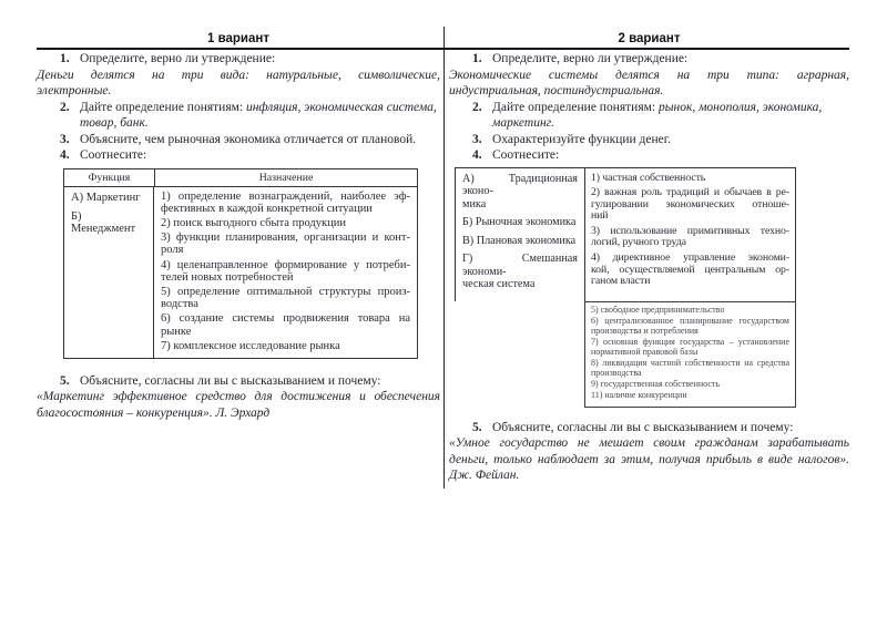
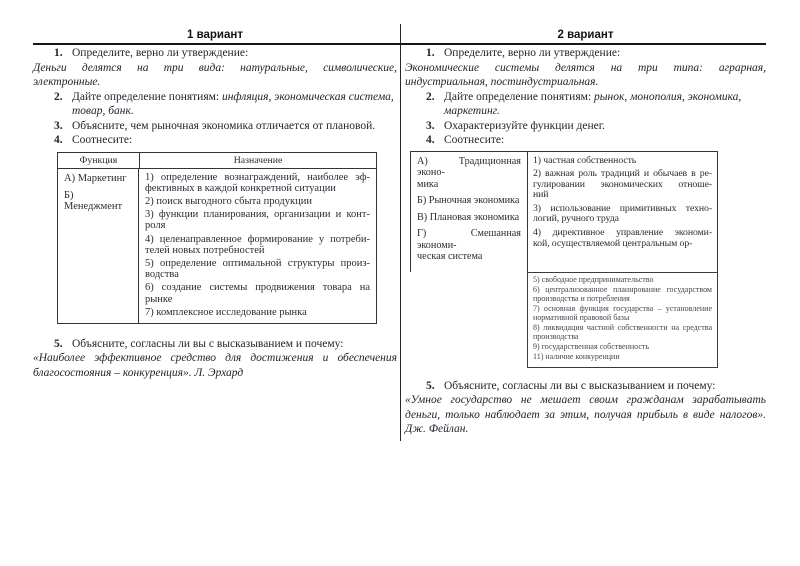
  1 вариант
  1.
  Определите, верно ли утверждение:
  Деньги делятся на три вида: натуральные, символические,
  электронные.
  2.
  Дайте определение понятиям: инфляция, экономическая система, товар, банк.
  3.
  Объясните, чем рыночная экономика отличается от плановой.
  4.
  Соотнесите:
  Функция
  Назначение
  А) Маркетинг
  Б) Менеджмент
  1) определение вознаграждений, наиболее эф-
  фективных в каждой конкретной ситуации
  2) поиск выгодного сбыта продукции
  3) функции планирования, организации и конт-
  роля
  4) целенаправленное формирование у потреби-
  телей новых потребностей
  5) определение оптимальной структуры произ-
  водства
  6) создание системы продвижения товара на
  рынке
  7) комплексное исследование рынка
  5.
  Объясните, согласны ли вы с высказыванием и почему:
- «Маркетинг эффективное средство для достижения и обеспечения
+ «Наиболее эффективное средство для достижения и обеспечения
  благосостояния – конкуренция». Л. Эрхард
  2 вариант
  1.
  Определите, верно ли утверждение:
  Экономические системы делятся на три типа: аграрная,
  индустриальная, постиндустриальная.
  2.
  Дайте определение понятиям: рынок, монополия, экономика, маркетинг.
  3.
  Охарактеризуйте функции денег.
  4.
  Соотнесите:
  А) Традиционная эконо-
  мика
  Б) Рыночная экономика
  В) Плановая экономика
  Г) Смешанная экономи-
  ческая система
  1) частная собственность
  2) важная роль традиций и обычаев в ре-
  гулировании экономических отноше-
  ний
  3) использование примитивных техно-
  логий, ручного труда
  4) директивное управление экономи-
  кой, осуществляемой центральным ор-
- ганом власти
  5) свободное предпринимательство
  6) централизованное планирование государством
  производства и потребления
  7) основная функция государства – установление
  нормативной правовой базы
  8) ликвидация частной собственности на средства
  производства
  9) государственная собственность
  11) наличие конкуренции
  5.
  Объясните, согласны ли вы с высказыванием и почему:
  «Умное государство не мешает своим гражданам зарабатывать
  деньги, только наблюдает за этим, получая прибыль в виде налогов».
  Дж. Фейлан.
